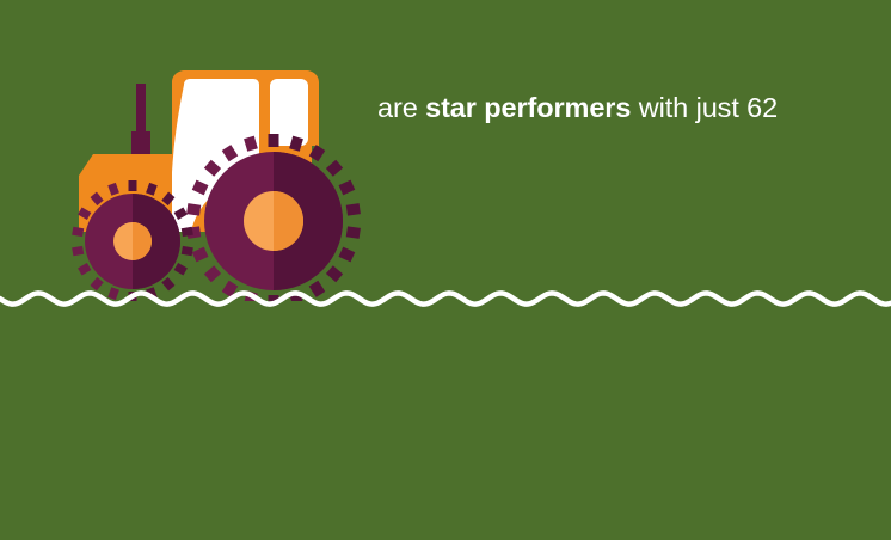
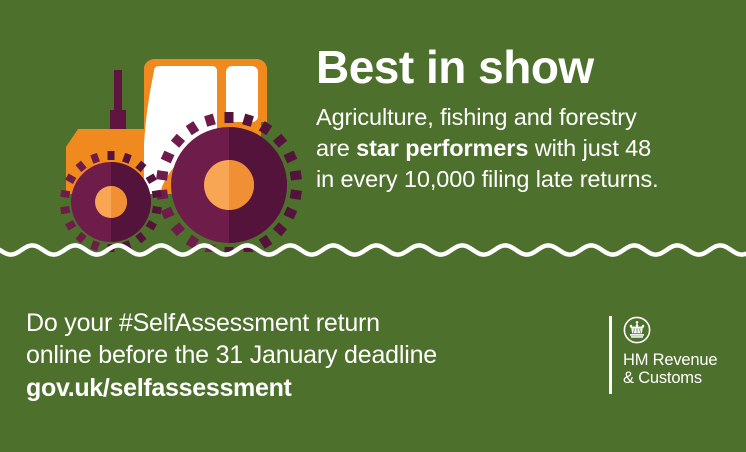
+ Best in show
+ Agriculture, fishing and forestry
- are star performers with just 62
+ are star performers with just 48
+ in every 10,000 filing late returns.
+ Do your #SelfAssessment return
+ online before the 31 January deadline
+ gov.uk/selfassessment
+ HM Revenue
+ & Customs
